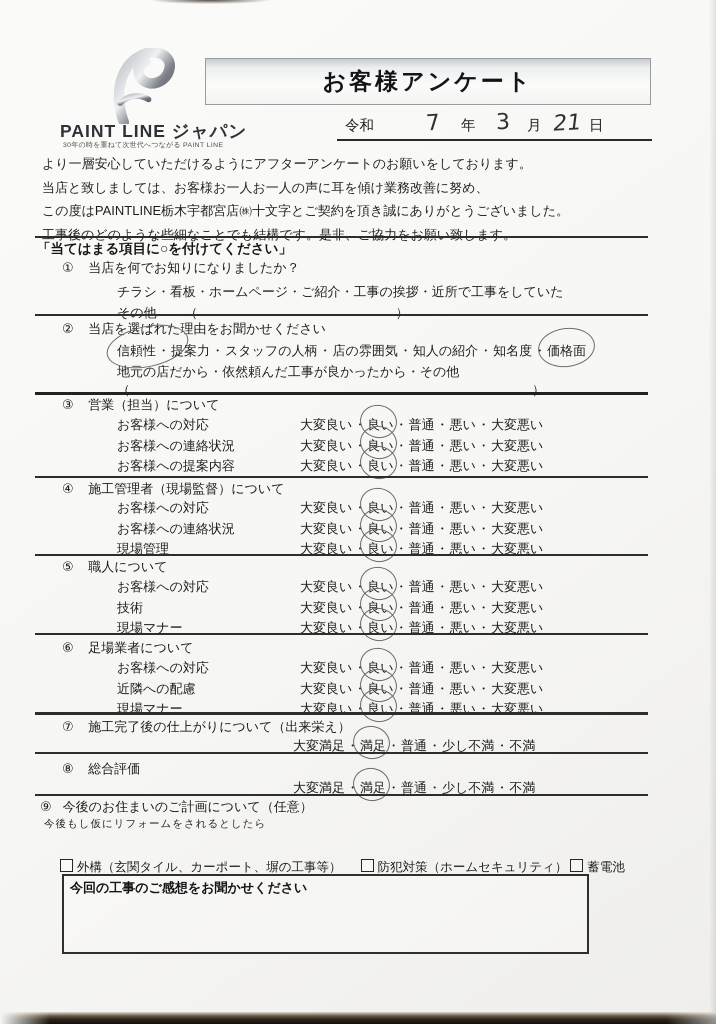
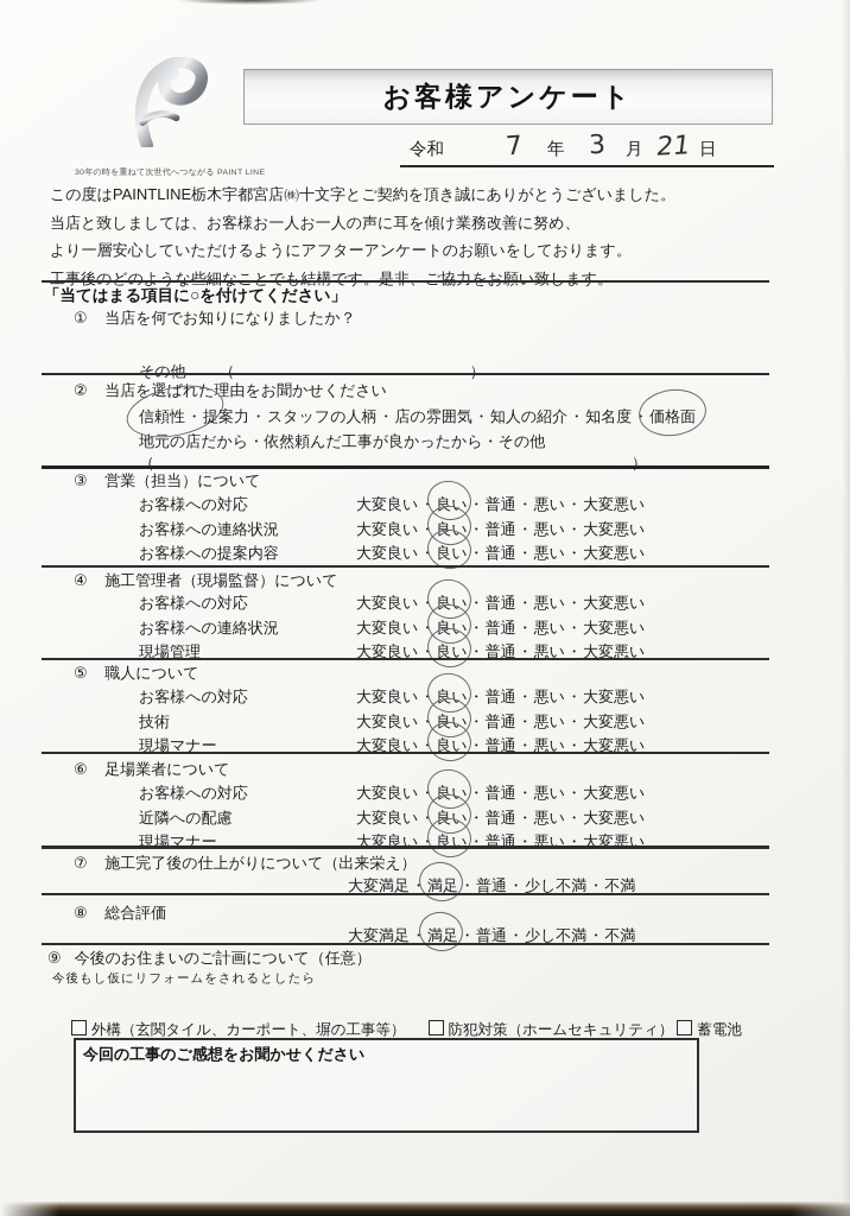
- PAINT LINE ジャパン
  お客様アンケート
  令和
  年
  月
  日
- より一層安心していただけるようにアフターアンケートのお願いをしております。
+ この度はPAINTLINE栃木宇都宮店㈱十文字とご契約を頂き誠にありがとうございました。
  当店と致しましては、お客様お一人お一人の声に耳を傾け業務改善に努め、
- この度はPAINTLINE栃木宇都宮店㈱十文字とご契約を頂き誠にありがとうございました。
+ より一層安心していただけるようにアフターアンケートのお願いをしております。
  工事後のどのような些細なことでも結構です。是非、ご協力をお願い致します。
  「当てはまる項目に○を付けてください」
  ① 当店を何でお知りになりましたか？
- チラシ・看板・ホームページ・ご紹介・工事の挨拶・近所で工事をしていた
  その他 （ ）
  ② 当店を選ばれた理由をお聞かせください
  信頼性・提案力・スタッフの人柄・店の雰囲気・知人の紹介・知名度・価格面
  地元の店だから・依然頼んだ工事が良かったから・その他
  （ ）
  ③ 営業（担当）について
  お客様への対応
  大変良い・良い・普通・悪い・大変悪い
  お客様への連絡状況
  大変良い・良い・普通・悪い・大変悪い
  お客様への提案内容
  大変良い・良い・普通・悪い・大変悪い
  ④ 施工管理者（現場監督）について
  お客様への対応
  大変良い・良い・普通・悪い・大変悪い
  お客様への連絡状況
  大変良い・良い・普通・悪い・大変悪い
  現場管理
  大変良い・良い・普通・悪い・大変悪い
  ⑤ 職人について
  お客様への対応
  大変良い・良い・普通・悪い・大変悪い
  技術
  大変良い・良い・普通・悪い・大変悪い
  現場マナー
  大変良い・良い・普通・悪い・大変悪い
  ⑥ 足場業者について
  お客様への対応
  大変良い・良い・普通・悪い・大変悪い
  近隣への配慮
  大変良い・良い・普通・悪い・大変悪い
  現場マナー
  大変良い・良い・普通・悪い・大変悪い
  ⑦ 施工完了後の仕上がりについて（出来栄え）
  大変満足・満足・普通・少し不満・不満
  ⑧ 総合評価
  大変満足・満足・普通・少し不満・不満
  ⑨ 今後のお住まいのご計画について（任意）
  今後もし仮にリフォームをされるとしたら
  外構（玄関タイル、カーポート、塀の工事等）
  防犯対策（ホームセキュリティ）
  蓄電池
  今回の工事のご感想をお聞かせください
